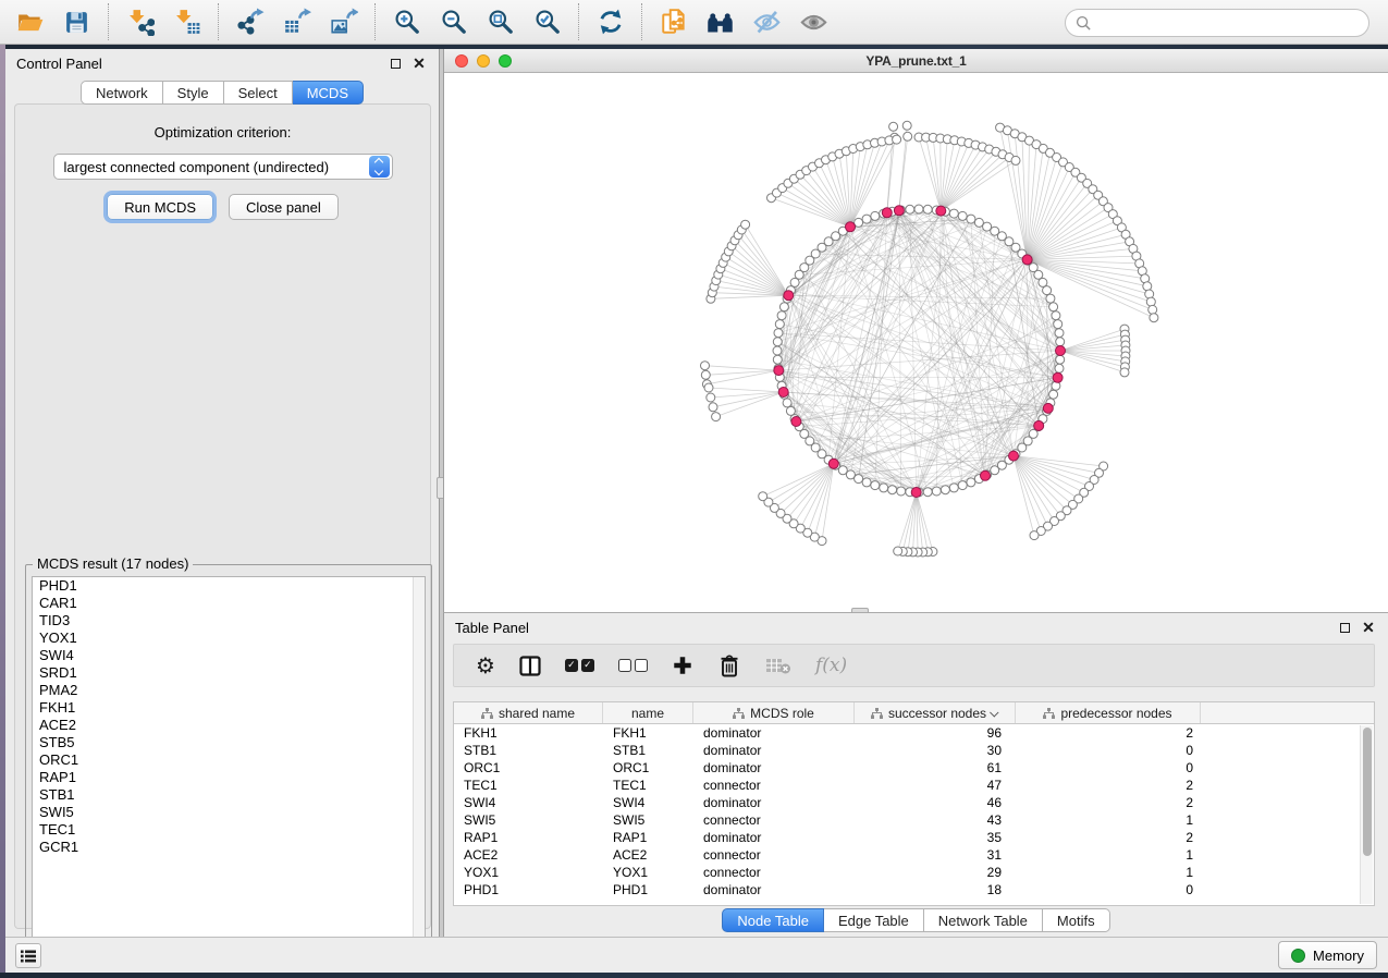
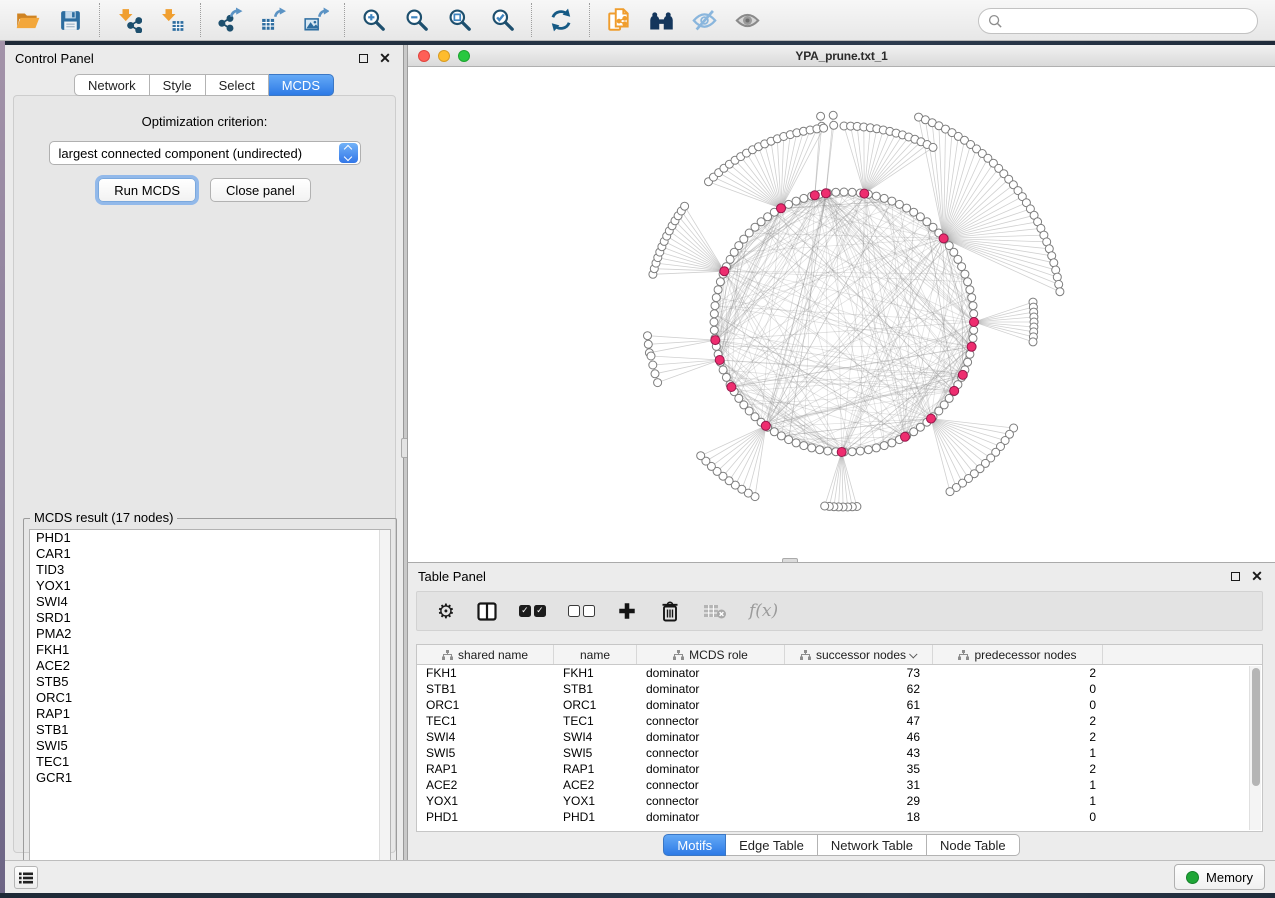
  Control Panel
  ✕
  Network
  Style
  Select
  MCDS
  Optimization criterion:
  largest connected component (undirected)
  Run MCDS
  Close panel
  MCDS result (17 nodes)
  PHD1
  CAR1
  TID3
  YOX1
  SWI4
  SRD1
  PMA2
  FKH1
  ACE2
  STB5
  ORC1
  RAP1
  STB1
  SWI5
  TEC1
  GCR1
  YPA_prune.txt_1
  Table Panel
  ✕
  ⚙
  ✓
  ✓
  f(x)
  shared name
  name
  MCDS role
  successor nodes
  predecessor nodes
  FKH1
  FKH1
  dominator
- 96
+ 73
  2
  STB1
  STB1
  dominator
- 30
+ 62
  0
  ORC1
  ORC1
  dominator
  61
  0
  TEC1
  TEC1
  connector
  47
  2
  SWI4
  SWI4
  dominator
  46
  2
  SWI5
  SWI5
  connector
  43
  1
  RAP1
  RAP1
  dominator
  35
  2
  ACE2
  ACE2
  connector
  31
  1
  YOX1
  YOX1
  connector
  29
  1
  PHD1
  PHD1
  dominator
  18
  0
- Node Table
+ Motifs
  Edge Table
  Network Table
- Motifs
+ Node Table
  Memory
